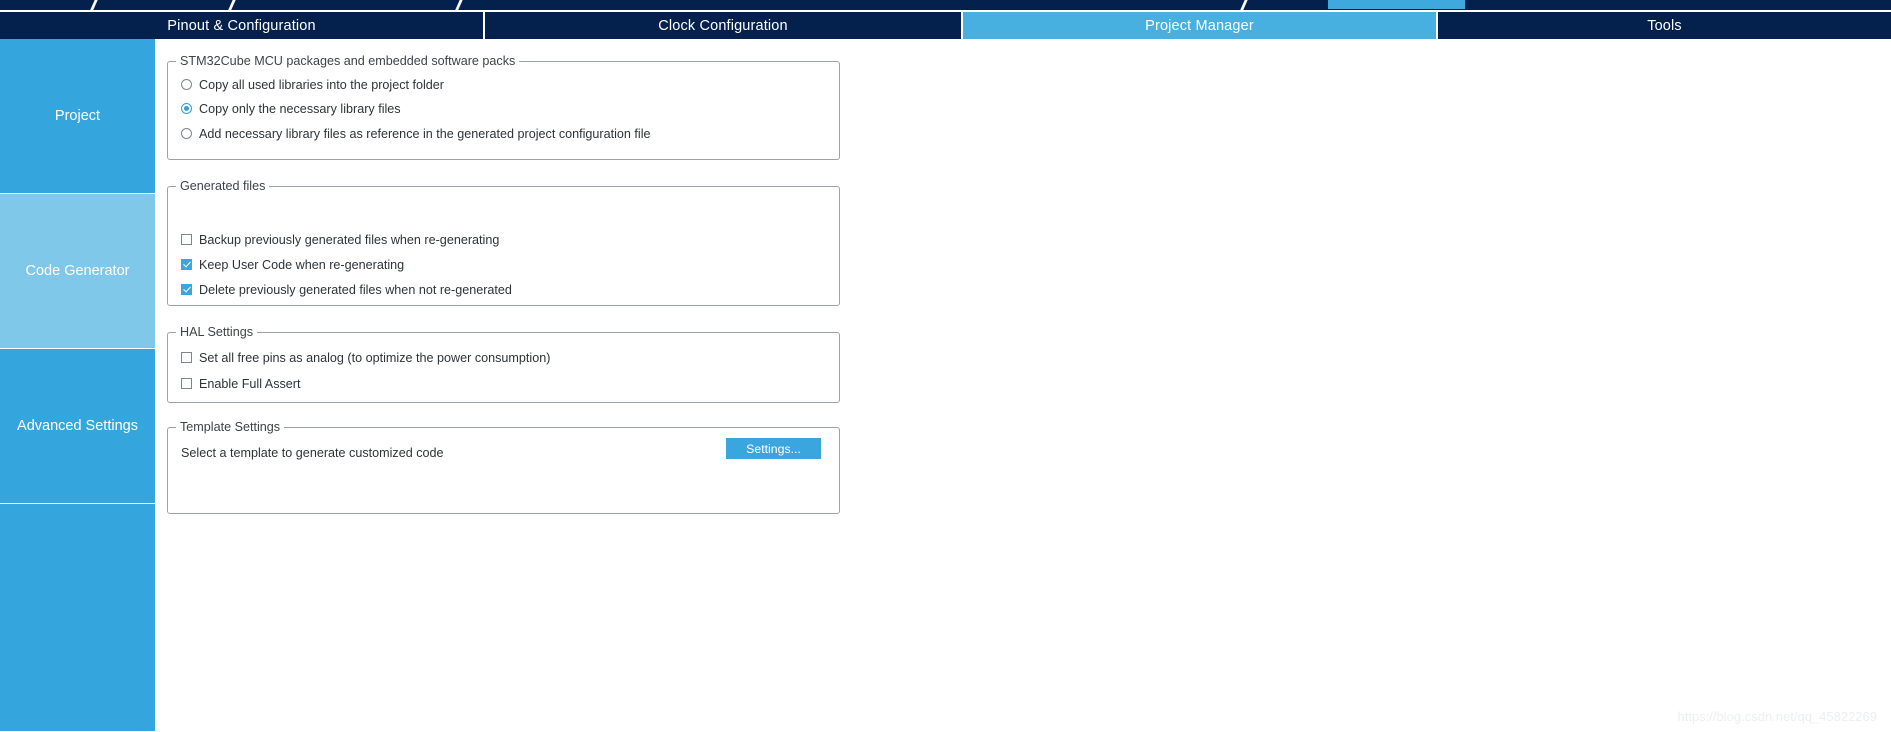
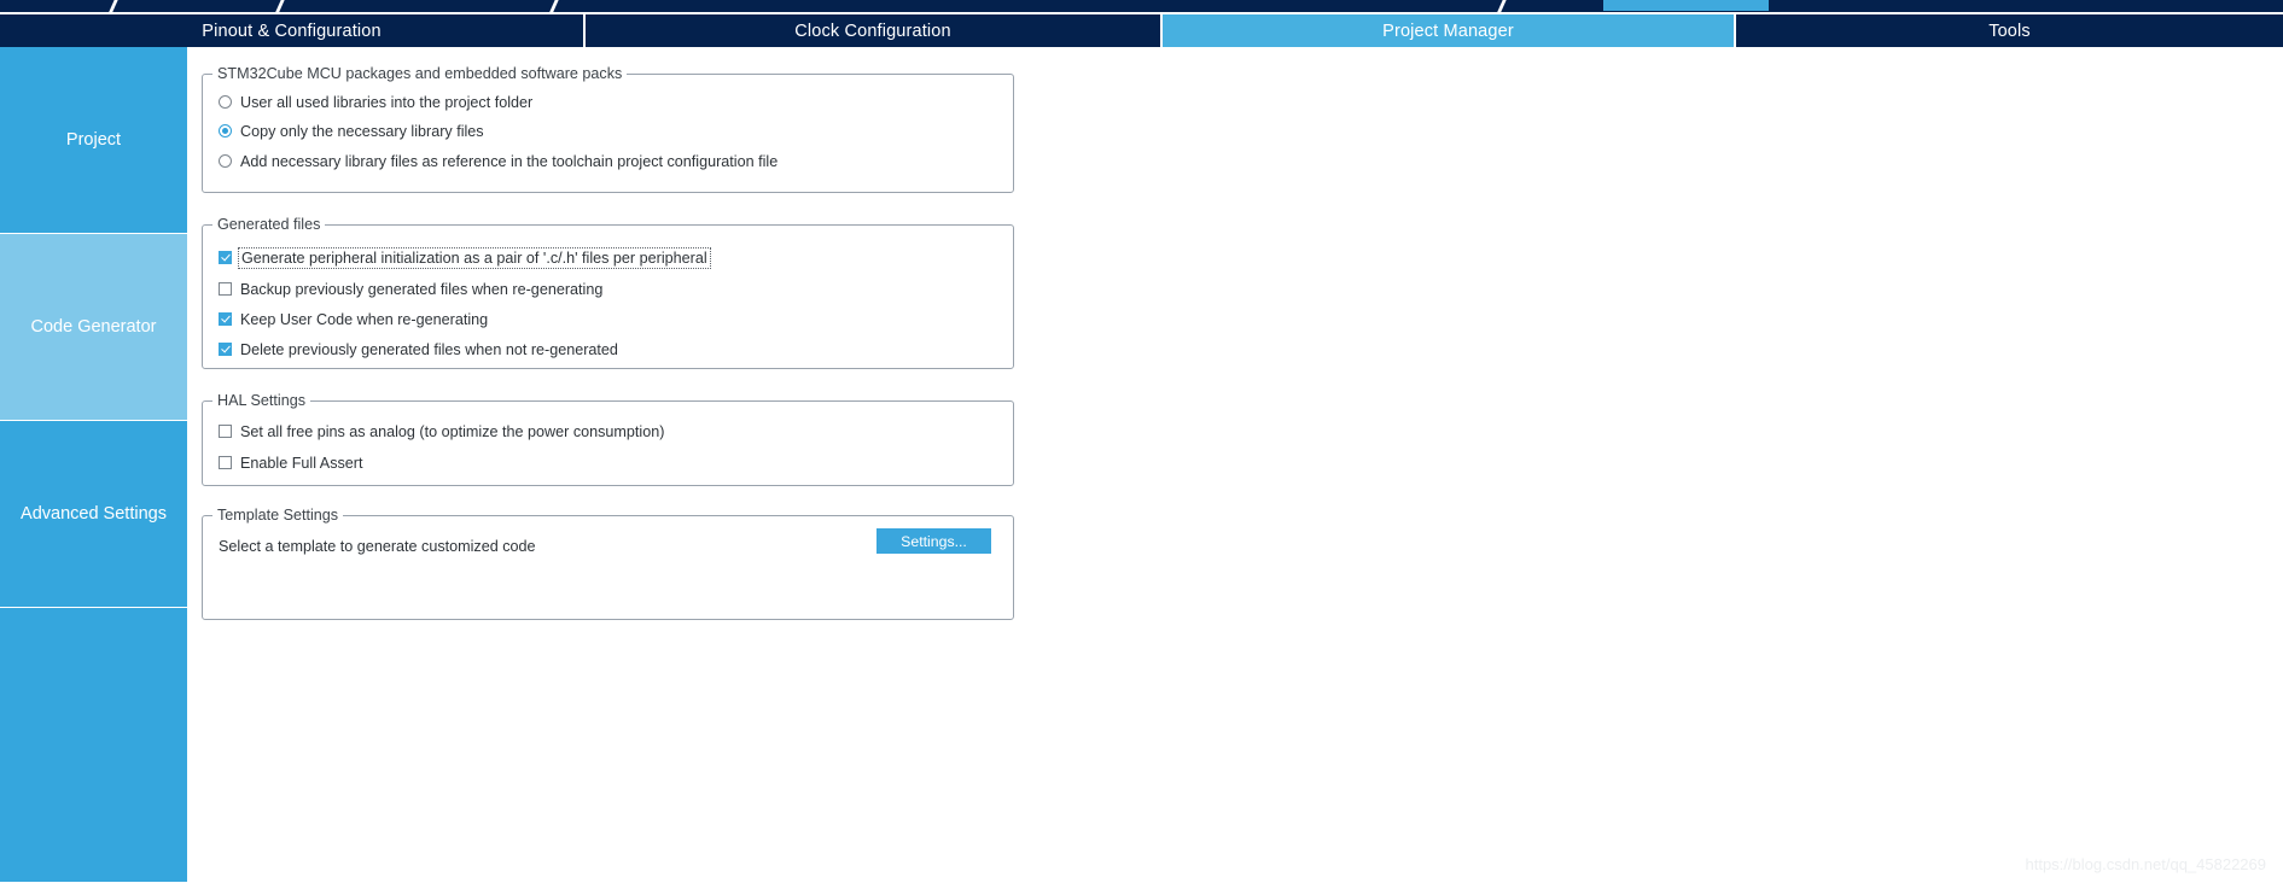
  Pinout & Configuration
  Clock Configuration
  Project Manager
  Tools
  Project
  Code Generator
  Advanced Settings
  STM32Cube MCU packages and embedded software packs
- Copy all used libraries into the project folder
+ User all used libraries into the project folder
  Copy only the necessary library files
- Add necessary library files as reference in the generated project configuration file
+ Add necessary library files as reference in the toolchain project configuration file
  Generated files
+ Generate peripheral initialization as a pair of '.c/.h' files per peripheral
  Backup previously generated files when re-generating
  Keep User Code when re-generating
  Delete previously generated files when not re-generated
  HAL Settings
  Set all free pins as analog (to optimize the power consumption)
  Enable Full Assert
  Template Settings
  Select a template to generate customized code
  Settings...
